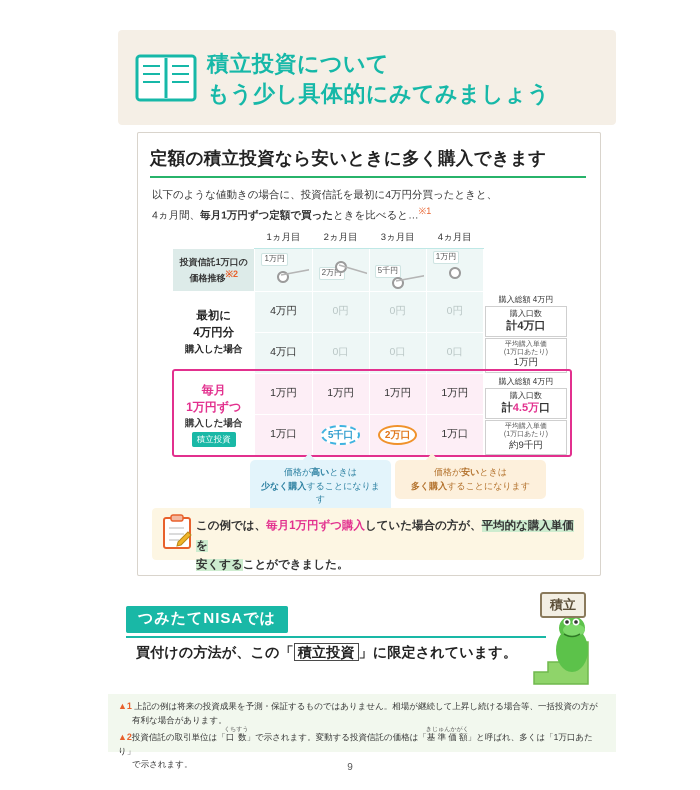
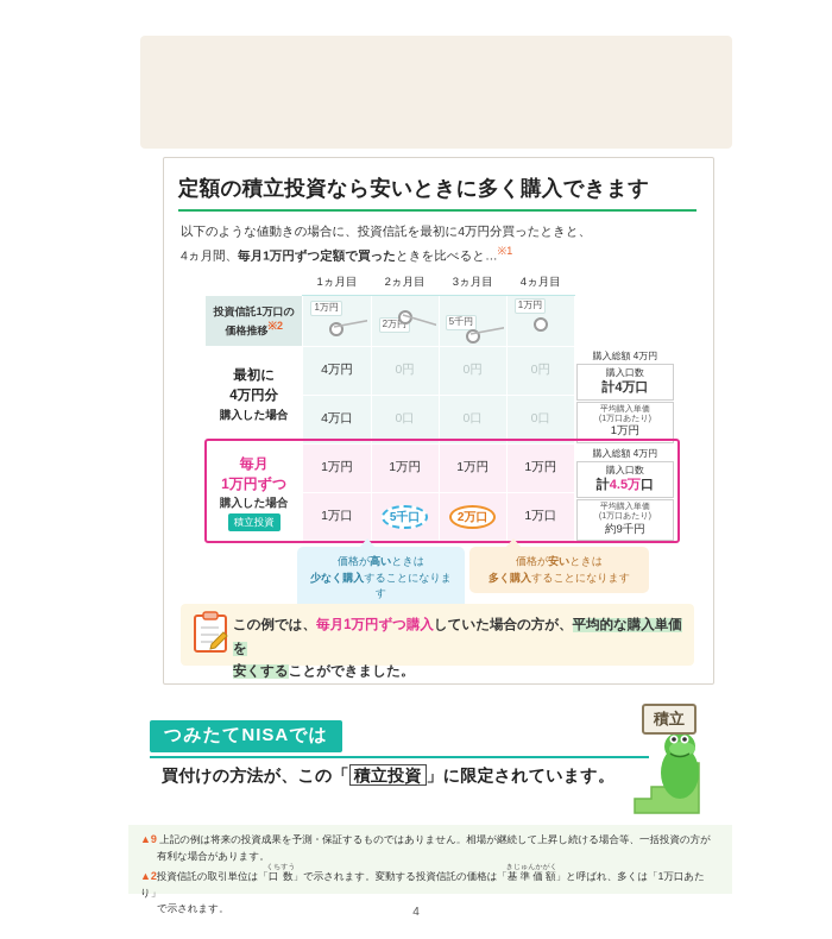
- 積立投資について
- もう少し具体的にみてみましょう
  定額の積立投資なら安いときに多く購入できます
  以下のような値動きの場合に、投資信託を最初に4万円分買ったときと、
  4ヵ月間、毎月1万円ずつ定額で買ったときを比べると…※1
  	1ヵ月目	2ヵ月目	3ヵ月目	4ヵ月目
  投資信託1万口の 価格推移※2	1万円	2万	5千円	1万円
  最初に 4万円分 購入した場合	4万円	0円	0円	0円	購入総額 4万円 購入口数 計4万口 1万円
  4万口	0口	0口	0口
  毎月 1万円ずつ 購入した場合 積立投資	1万円	1万円	1万円	1万円	購入総額 4万円 購入口数 計4.5万口 約9千円
  1万口	5千口	2万口	1万口
  価格が高いときは
  少なく購入することになります
  価格が安いときは
  多く購入することになります
  この例では、毎月1万円ずつ購入していた場合の方が、平均的な購入単価を
  安くすることができました。
  つみたてNISAでは
  買付けの方法が、この「 積立投資 」に限定されています。
  積立
- ▲1 上記の例は将来の投資成果を予測・保証するものではありません。相場が継続して上昇し続ける場合等、一括投資の方が
+ ▲9 上記の例は将来の投資成果を予測・保証するものではありません。相場が継続して上昇し続ける場合等、一括投資の方が
  有利な場合があります。
  ▲2投資信託の取引単位は「口数」で示されます。変動する投資信託の価格は「基準価額」と呼ばれ、多くは「1万口あたり」
  で示されます。
- 9
+ 4
